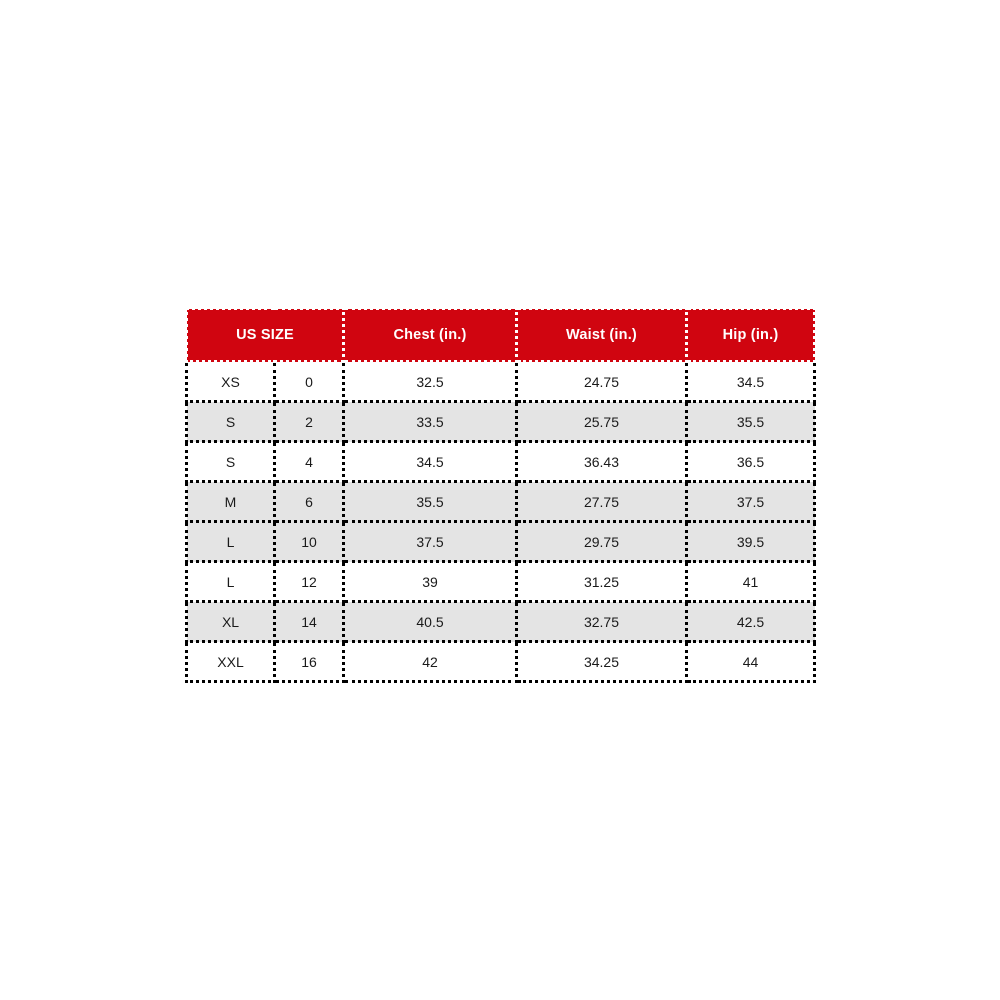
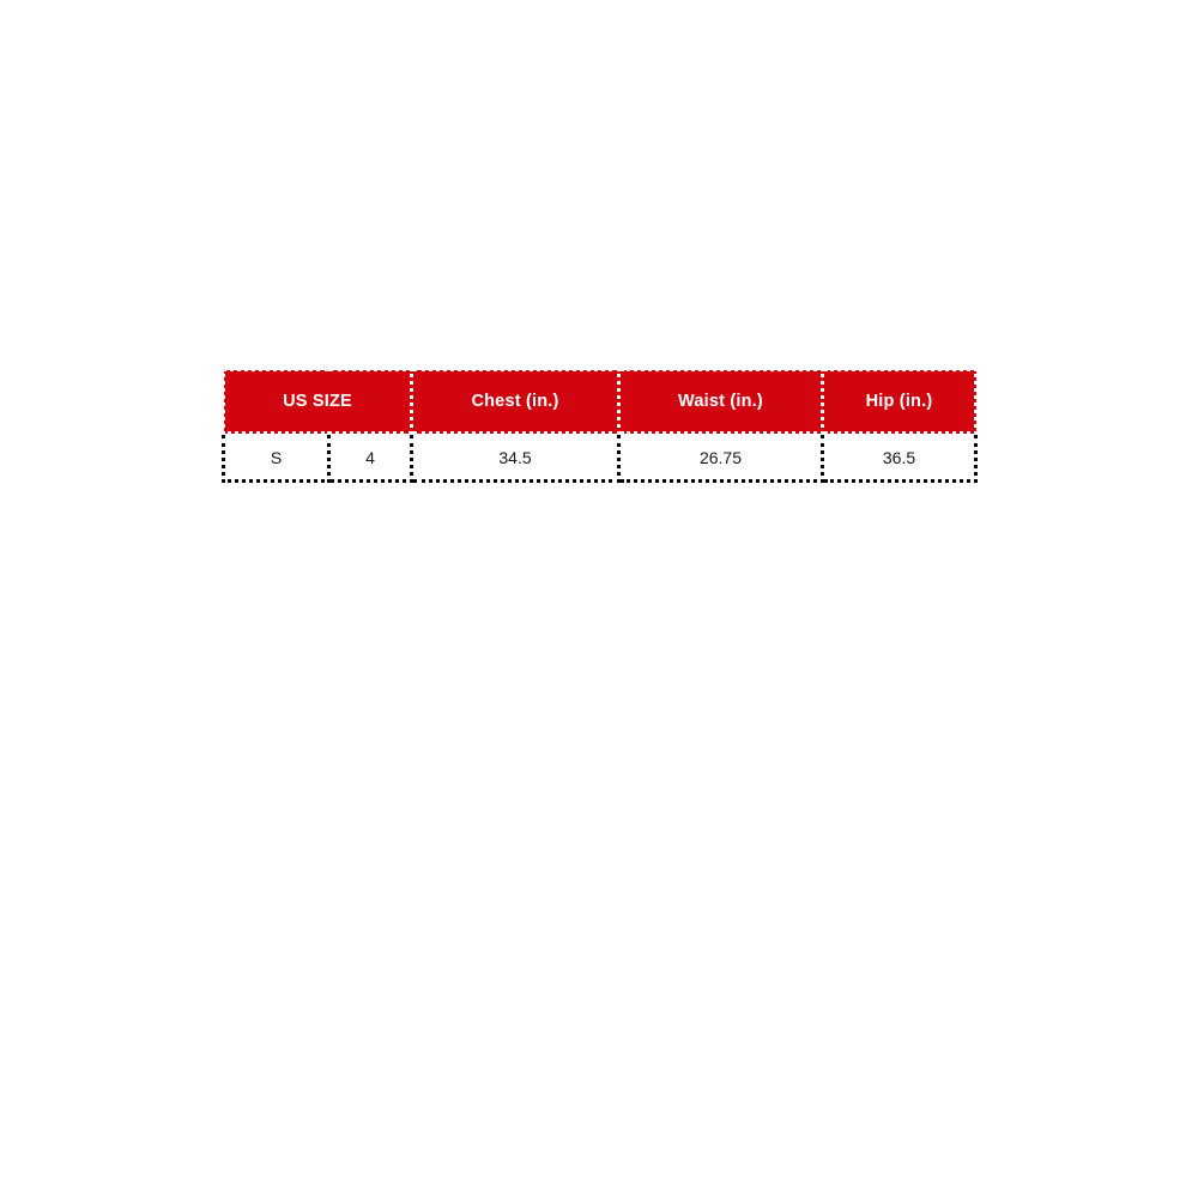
  US SIZE	Chest (in.)	Waist (in.)	Hip (in.)
- XS	0	32.5	24.75	34.5
- S	2	33.5	25.75	35.5
- S	4	34.5	36.43	36.5
+ S	4	34.5	26.75	36.5
- M	6	35.5	27.75	37.5
- L	10	37.5	29.75	39.5
- L	12	39	31.25	41
- XL	14	40.5	32.75	42.5
- XXL	16	42	34.25	44
